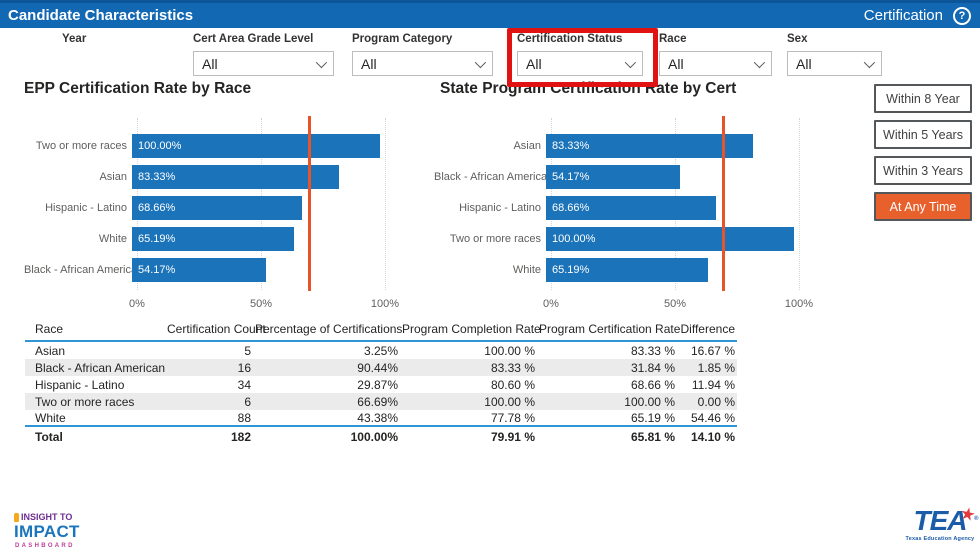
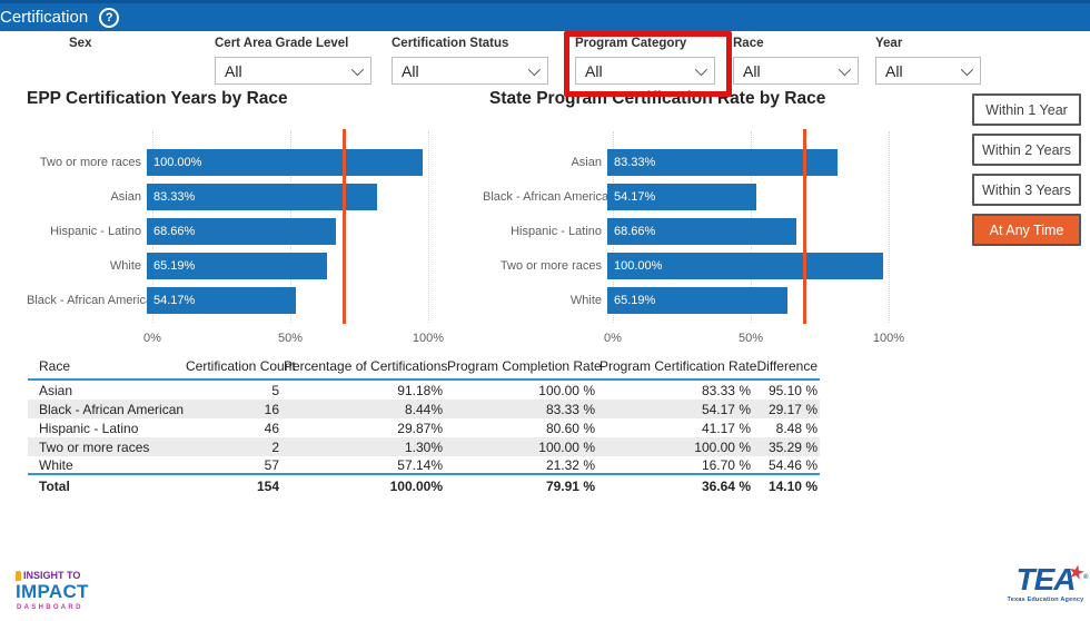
- Candidate Characteristics
  Certification
  ?
- Year
+ Sex
  Cert Area Grade Level
  All
- Program Category
+ Certification Status
  All
- Certification Status
+ Program Category
  All
  Race
  All
- Sex
+ Year
  All
- EPP Certification Rate by Race
+ EPP Certification Years by Race
- State Program Certification Rate by Cert
+ State Program Certification Rate by Race
  Two or more races
  100.00%
  Asian
  83.33%
  Hispanic - Latino
  68.66%
  White
  65.19%
  Black - African Americ
  54.17%
  0%
  50%
  100%
  Asian
  83.33%
  Black - African America
  54.17%
  Hispanic - Latino
  68.66%
  Two or more races
  100.00%
  White
  65.19%
  0%
  50%
  100%
- Within 8 Year
+ Within 1 Year
- Within 5 Years
+ Within 2 Years
  Within 3 Years
  At Any Time
  Race
  Certification Cou
  Percentage of Certifications
  Program Completion Rate
  Program Certification Rate
  Difference
  Asian
  5
- 3.25%
+ 91.18%
  100.00 %
  83.33 %
- 16.67 %
+ 95.10 %
  Black - African American
  16
- 90.44%
+ 8.44%
  83.33 %
- 31.84 %
+ 54.17 %
- 1.85 %
+ 29.17 %
  Hispanic - Latino
- 34
+ 46
  29.87%
  80.60 %
- 68.66 %
+ 41.17 %
- 11.94 %
+ 8.48 %
  Two or more races
- 6
+ 2
- 66.69%
+ 1.30%
  100.00 %
  100.00 %
- 0.00 %
+ 35.29 %
  White
- 88
+ 57
- 43.38%
+ 57.14%
- 77.78 %
+ 21.32 %
- 65.19 %
+ 16.70 %
  54.46 %
  Total
- 182
+ 154
  100.00%
  79.91 %
- 65.81 %
+ 36.64 %
  14.10 %
  INSIGHT TO
  IMPACT
  TEA
